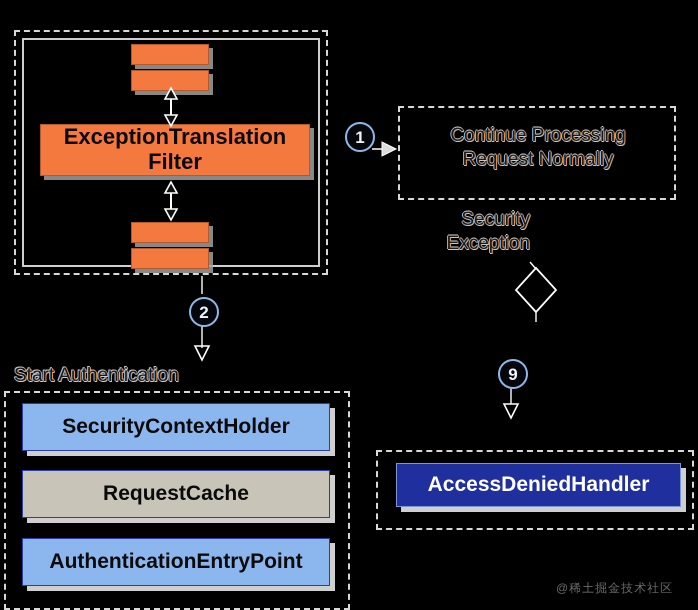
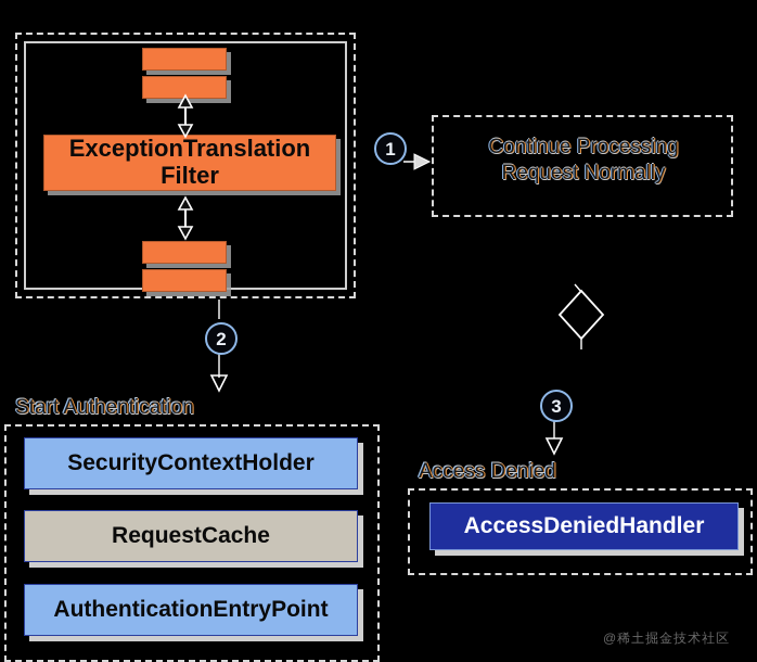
  ExceptionTranslation
  Filter
  1
  Continue Processing
  Request Normally
- Security
- Exception
  2
  Start Authentication
  SecurityContextHolder
  RequestCache
  AuthenticationEntryPoint
- 9
+ 3
+ Access Denied
  AccessDeniedHandler
  @稀土掘金技术社区
